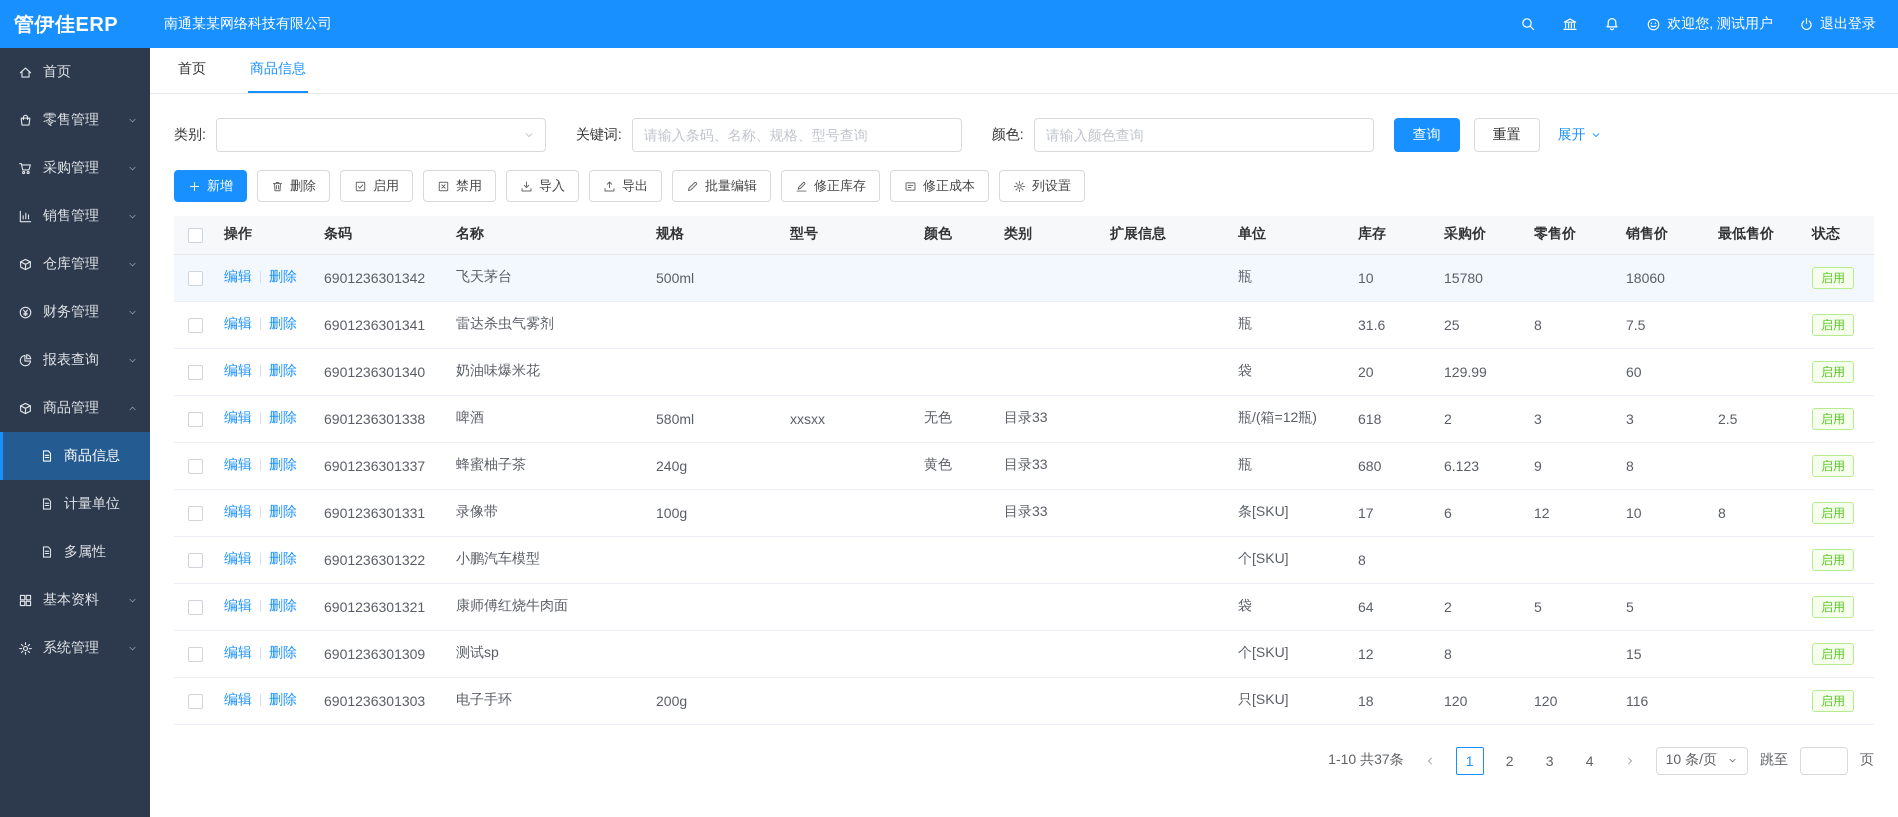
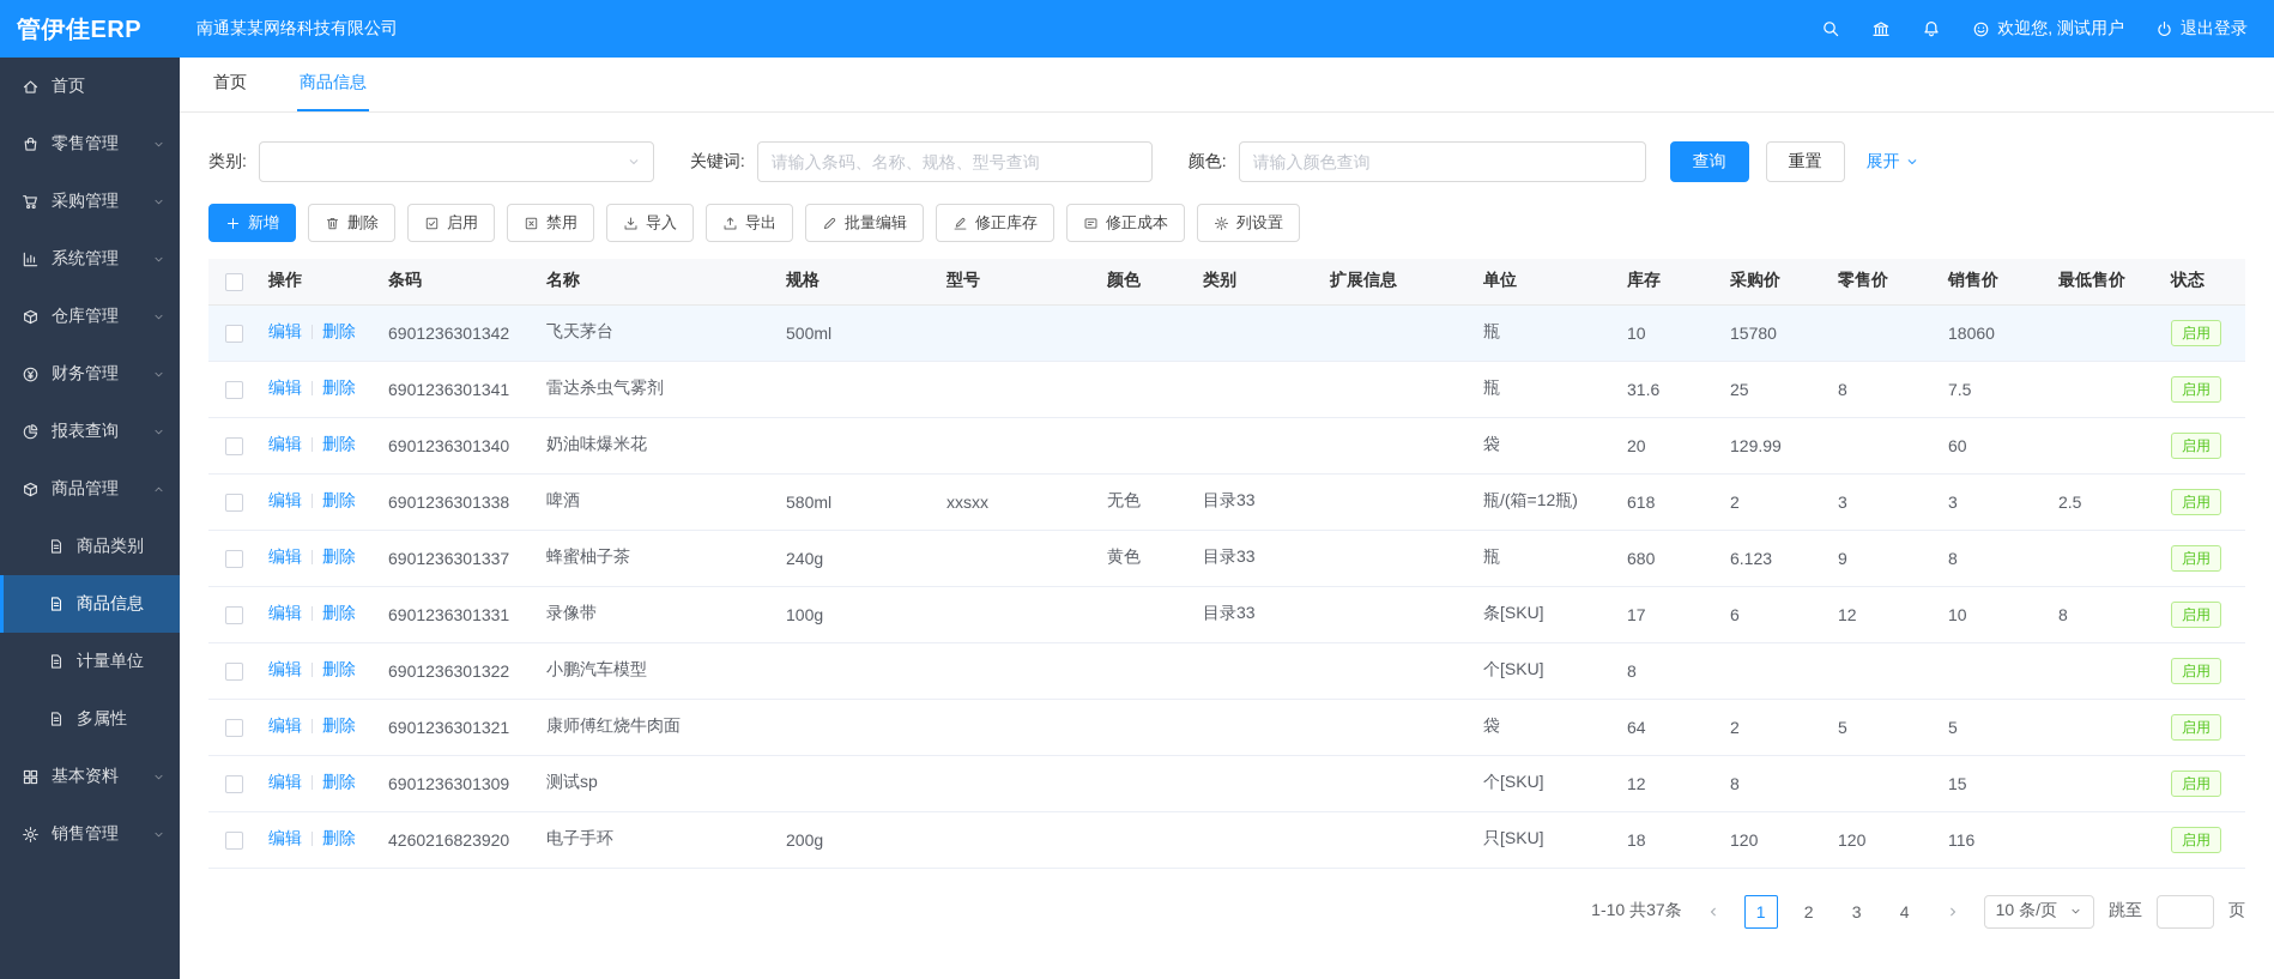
  管伊佳ERP
  南通某某网络科技有限公司
  欢迎您, 测试用户
  退出登录
  首页
  零售管理
  采购管理
- 销售管理
+ 系统管理
  仓库管理
  财务管理
  报表查询
  商品管理
+ 商品类别
  商品信息
  计量单位
  多属性
  基本资料
- 系统管理
+ 销售管理
  首页
  商品信息
  类别:
  关键词:
  请输入条码、名称、规格、型号查询
  颜色:
  请输入颜色查询
  查询
  重置
  展开
  新增
  删除
  启用
  禁用
  导入
  导出
  批量编辑
  修正库存
  修正成本
  列设置
  	操作	条码	名称	规格	型号	颜色	类别	扩展信息	单位	库存	采购价	零售价	销售价	最低售价	状态
  	编辑 删除	6901236301342	飞天茅台	500ml					瓶	10	15780		18060		启用
  	编辑 删除	6901236301341	雷达杀虫气雾剂						瓶	31.6	25	8	7.5		启用
  	编辑 删除	6901236301340	奶油味爆米花						袋	20	129.99		60		启用
  	编辑 删除	6901236301338	啤酒	580ml	xxsxx	无色	目录33		瓶/(箱=12瓶)	618	2	3	3	2.5	启用
  	编辑 删除	6901236301337	蜂蜜柚子茶	240g		黄色	目录33		瓶	680	6.123	9	8		启用
  	编辑 删除	6901236301331	录像带	100g			目录33		条[SKU]	17	6	12	10	8	启用
  	编辑 删除	6901236301322	小鹏汽车模型						个[SKU]	8					启用
  	编辑 删除	6901236301321	康师傅红烧牛肉面						袋	64	2	5	5		启用
  	编辑 删除	6901236301309	测试sp						个[SKU]	12	8		15		启用
- 	编辑 删除	6901236301303	电子手环	200g					只[SKU]	18	120	120	116		启用
+ 	编辑 删除	4260216823920	电子手环	200g					只[SKU]	18	120	120	116		启用
  1-10 共37条
  1
  2
  3
  4
  10 条/页
  跳至
  页
